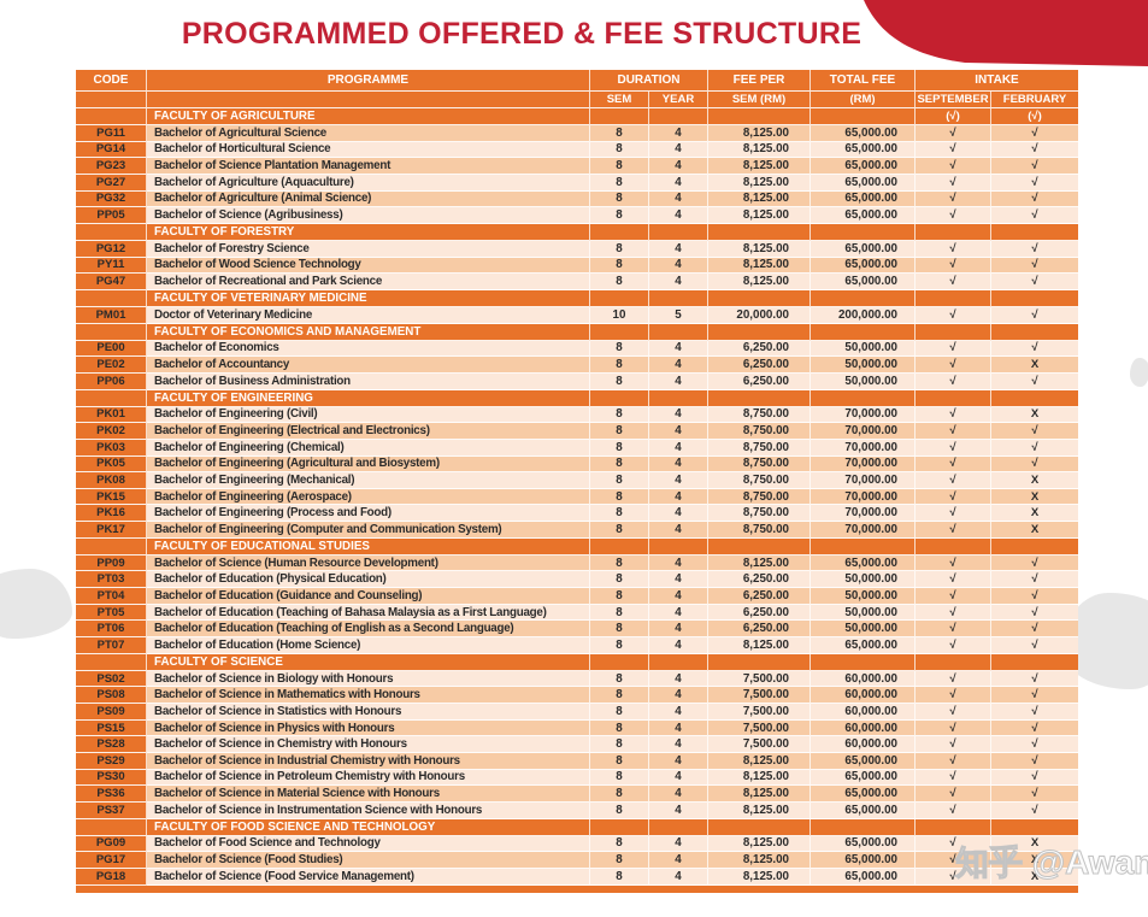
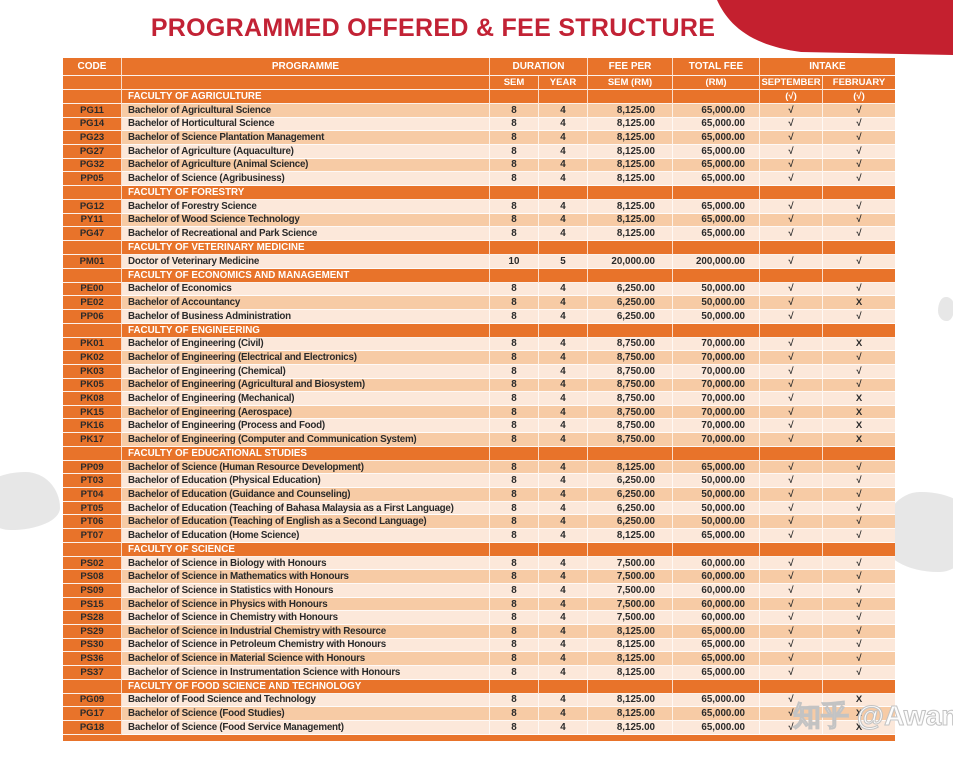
  PROGRAMMED OFFERED & FEE STRUCTURE
  CODE
  PROGRAMME
  DURATION
  FEE PER
  TOTAL FEE
  INTAKE
  SEM
  YEAR
  SEM (RM)
  (RM)
  SEPTEMBER
  FEBRUARY
  FACULTY OF AGRICULTURE
  (√)
  (√)
  PG11
  Bachelor of Agricultural Science
  8
  4
  8,125.00
  65,000.00
  √
  √
  PG14
  Bachelor of Horticultural Science
  8
  4
  8,125.00
  65,000.00
  √
  √
  PG23
  Bachelor of Science Plantation Management
  8
  4
  8,125.00
  65,000.00
  √
  √
  PG27
  Bachelor of Agriculture (Aquaculture)
  8
  4
  8,125.00
  65,000.00
  √
  √
  PG32
  Bachelor of Agriculture (Animal Science)
  8
  4
  8,125.00
  65,000.00
  √
  √
  PP05
  Bachelor of Science (Agribusiness)
  8
  4
  8,125.00
  65,000.00
  √
  √
  FACULTY OF FORESTRY
  PG12
  Bachelor of Forestry Science
  8
  4
  8,125.00
  65,000.00
  √
  √
  PY11
  Bachelor of Wood Science Technology
  8
  4
  8,125.00
  65,000.00
  √
  √
  PG47
  Bachelor of Recreational and Park Science
  8
  4
  8,125.00
  65,000.00
  √
  √
  FACULTY OF VETERINARY MEDICINE
  PM01
  Doctor of Veterinary Medicine
  10
  5
  20,000.00
  200,000.00
  √
  √
  FACULTY OF ECONOMICS AND MANAGEMENT
  PE00
  Bachelor of Economics
  8
  4
  6,250.00
  50,000.00
  √
  √
  PE02
  Bachelor of Accountancy
  8
  4
  6,250.00
  50,000.00
  √
  X
  PP06
  Bachelor of Business Administration
  8
  4
  6,250.00
  50,000.00
  √
  √
  FACULTY OF ENGINEERING
  PK01
  Bachelor of Engineering (Civil)
  8
  4
  8,750.00
  70,000.00
  √
  X
  PK02
  Bachelor of Engineering (Electrical and Electronics)
  8
  4
  8,750.00
  70,000.00
  √
  √
  PK03
  Bachelor of Engineering (Chemical)
  8
  4
  8,750.00
  70,000.00
  √
  √
  PK05
  Bachelor of Engineering (Agricultural and Biosystem)
  8
  4
  8,750.00
  70,000.00
  √
  √
  PK08
  Bachelor of Engineering (Mechanical)
  8
  4
  8,750.00
  70,000.00
  √
  X
  PK15
  Bachelor of Engineering (Aerospace)
  8
  4
  8,750.00
  70,000.00
  √
  X
  PK16
  Bachelor of Engineering (Process and Food)
  8
  4
  8,750.00
  70,000.00
  √
  X
  PK17
  Bachelor of Engineering (Computer and Communication System)
  8
  4
  8,750.00
  70,000.00
  √
  X
  FACULTY OF EDUCATIONAL STUDIES
  PP09
  Bachelor of Science (Human Resource Development)
  8
  4
  8,125.00
  65,000.00
  √
  √
  PT03
  Bachelor of Education (Physical Education)
  8
  4
  6,250.00
  50,000.00
  √
  √
  PT04
  Bachelor of Education (Guidance and Counseling)
  8
  4
  6,250.00
  50,000.00
  √
  √
  PT05
  Bachelor of Education (Teaching of Bahasa Malaysia as a First Language)
  8
  4
  6,250.00
  50,000.00
  √
  √
  PT06
  Bachelor of Education (Teaching of English as a Second Language)
  8
  4
  6,250.00
  50,000.00
  √
  √
  PT07
  Bachelor of Education (Home Science)
  8
  4
  8,125.00
  65,000.00
  √
  √
  FACULTY OF SCIENCE
  PS02
  Bachelor of Science in Biology with Honours
  8
  4
  7,500.00
  60,000.00
  √
  √
  PS08
  Bachelor of Science in Mathematics with Honours
  8
  4
  7,500.00
  60,000.00
  √
  √
  PS09
  Bachelor of Science in Statistics with Honours
  8
  4
  7,500.00
  60,000.00
  √
  √
  PS15
  Bachelor of Science in Physics with Honours
  8
  4
  7,500.00
  60,000.00
  √
  √
  PS28
  Bachelor of Science in Chemistry with Honours
  8
  4
  7,500.00
  60,000.00
  √
  √
  PS29
- Bachelor of Science in Industrial Chemistry with Honours
+ Bachelor of Science in Industrial Chemistry with Resource
  8
  4
  8,125.00
  65,000.00
  √
  √
  PS30
  Bachelor of Science in Petroleum Chemistry with Honours
  8
  4
  8,125.00
  65,000.00
  √
  √
  PS36
  Bachelor of Science in Material Science with Honours
  8
  4
  8,125.00
  65,000.00
  √
  √
  PS37
  Bachelor of Science in Instrumentation Science with Honours
  8
  4
  8,125.00
  65,000.00
  √
  √
  FACULTY OF FOOD SCIENCE AND TECHNOLOGY
  PG09
  Bachelor of Food Science and Technology
  8
  4
  8,125.00
  65,000.00
  √
  X
  PG17
  Bachelor of Science (Food Studies)
  8
  4
  8,125.00
  65,000.00
  √
  X
  PG18
  Bachelor of Science (Food Service Management)
  8
  4
  8,125.00
  65,000.00
  √
  X
  知乎 @Awan
